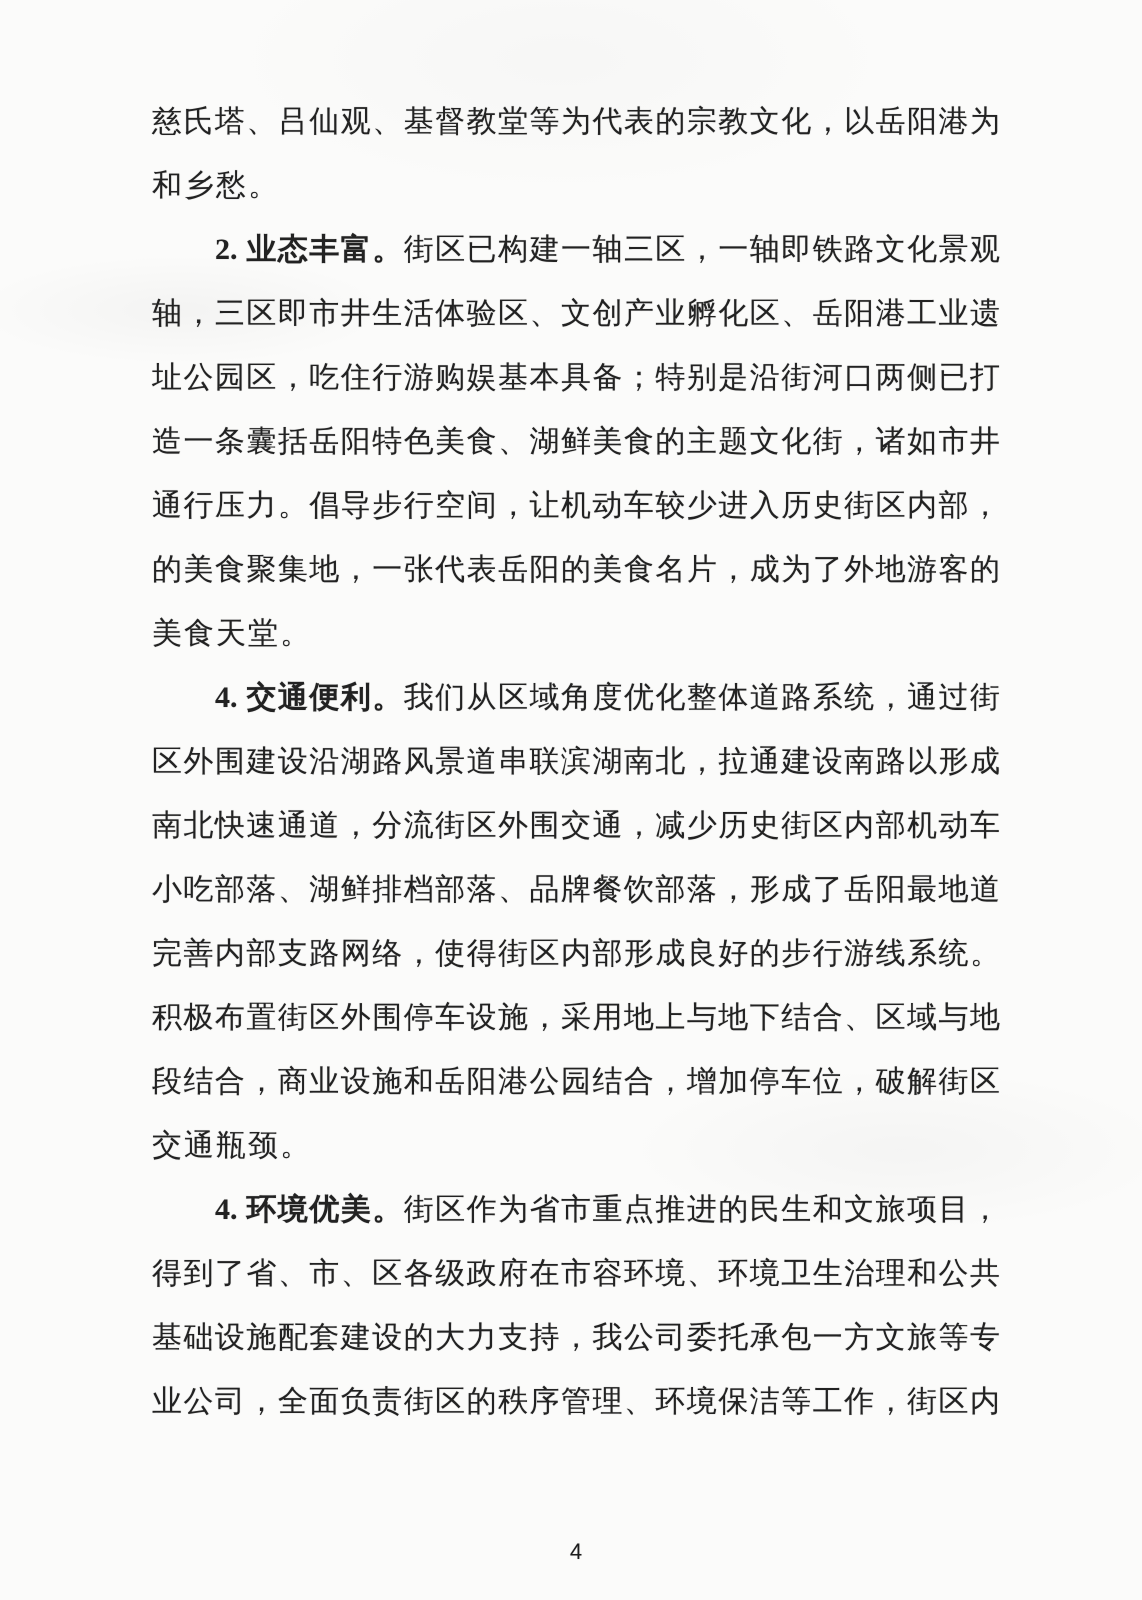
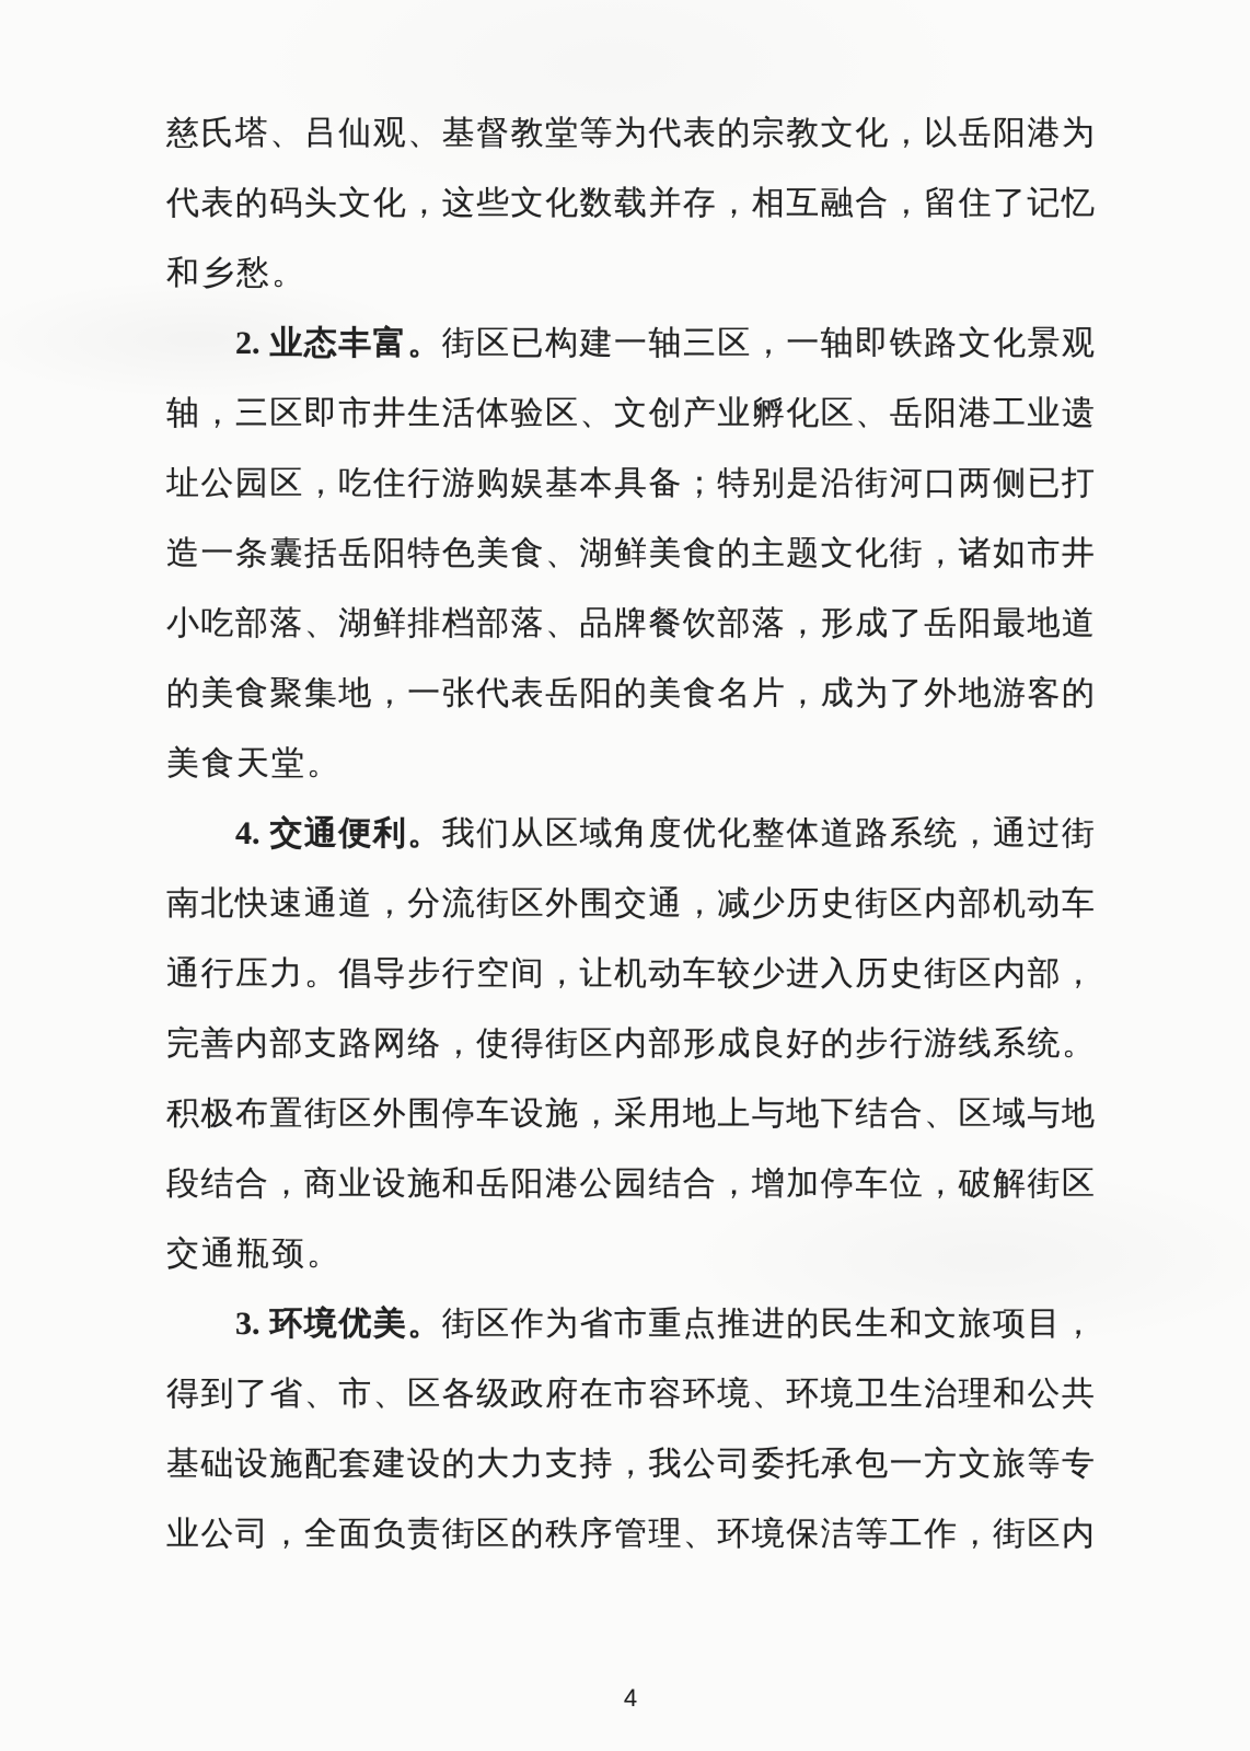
  慈氏塔、吕仙观、基督教堂等为代表的宗教文化，以岳阳港为
+ 代表的码头文化，这些文化数载并存，相互融合，留住了记忆
  和乡愁。
  2. 业态丰富。街区已构建一轴三区，一轴即铁路文化景观
  轴，三区即市井生活体验区、文创产业孵化区、岳阳港工业遗
  址公园区，吃住行游购娱基本具备；特别是沿街河口两侧已打
  造一条囊括岳阳特色美食、湖鲜美食的主题文化街，诸如市井
- 通行压力。倡导步行空间，让机动车较少进入历史街区内部，
+ 小吃部落、湖鲜排档部落、品牌餐饮部落，形成了岳阳最地道
  的美食聚集地，一张代表岳阳的美食名片，成为了外地游客的
  美食天堂。
  4. 交通便利。我们从区域角度优化整体道路系统，通过街
- 区外围建设沿湖路风景道串联滨湖南北，拉通建设南路以形成
  南北快速通道，分流街区外围交通，减少历史街区内部机动车
- 小吃部落、湖鲜排档部落、品牌餐饮部落，形成了岳阳最地道
+ 通行压力。倡导步行空间，让机动车较少进入历史街区内部，
  完善内部支路网络，使得街区内部形成良好的步行游线系统。
  积极布置街区外围停车设施，采用地上与地下结合、区域与地
  段结合，商业设施和岳阳港公园结合，增加停车位，破解街区
  交通瓶颈。
- 4. 环境优美。街区作为省市重点推进的民生和文旅项目，
+ 3. 环境优美。街区作为省市重点推进的民生和文旅项目，
  得到了省、市、区各级政府在市容环境、环境卫生治理和公共
  基础设施配套建设的大力支持，我公司委托承包一方文旅等专
  业公司，全面负责街区的秩序管理、环境保洁等工作，街区内
  4
